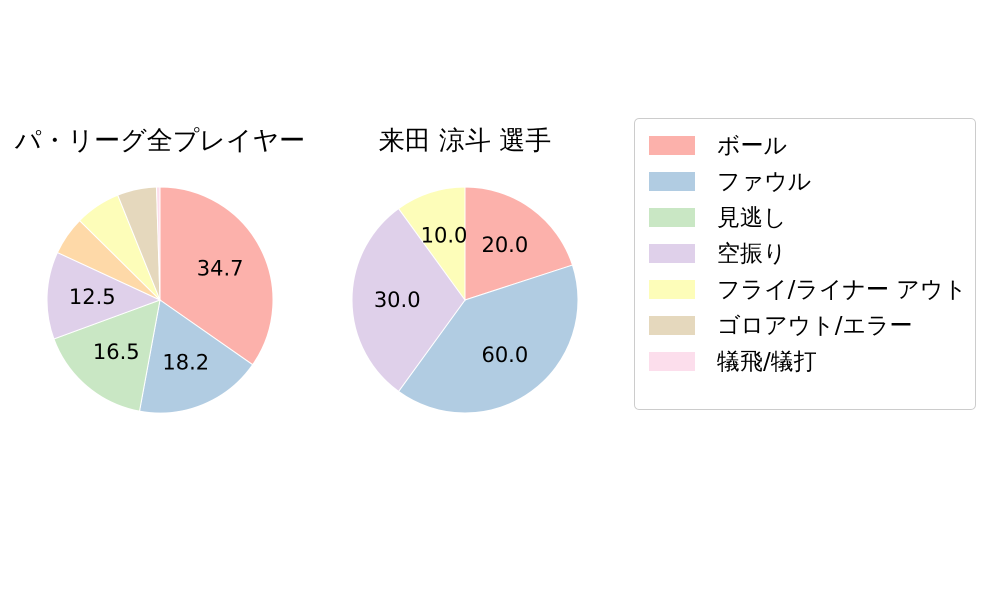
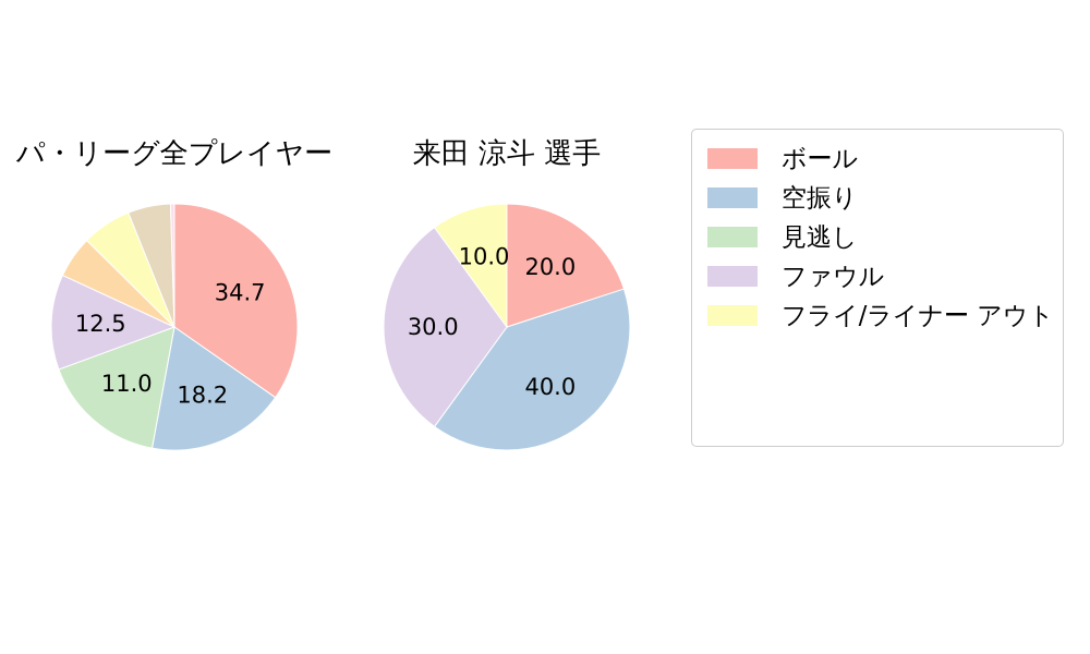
  パ・リーグ全プレイヤー
  34.7
  18.2
- 16.5
+ 11.0
  12.5
  来田 涼斗 選手
  20.0
- 60.0
+ 40.0
  30.0
  10.0
  ボール
- ファウル
+ 空振り
  見逃し
- 空振り
+ ファウル
  フライ/ライナー アウト
- ゴロアウト/エラー
- 犠飛/犠打
